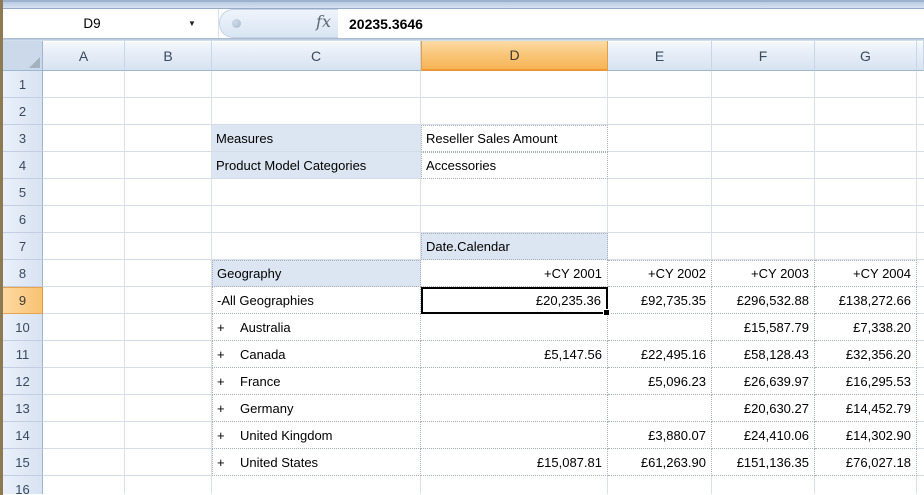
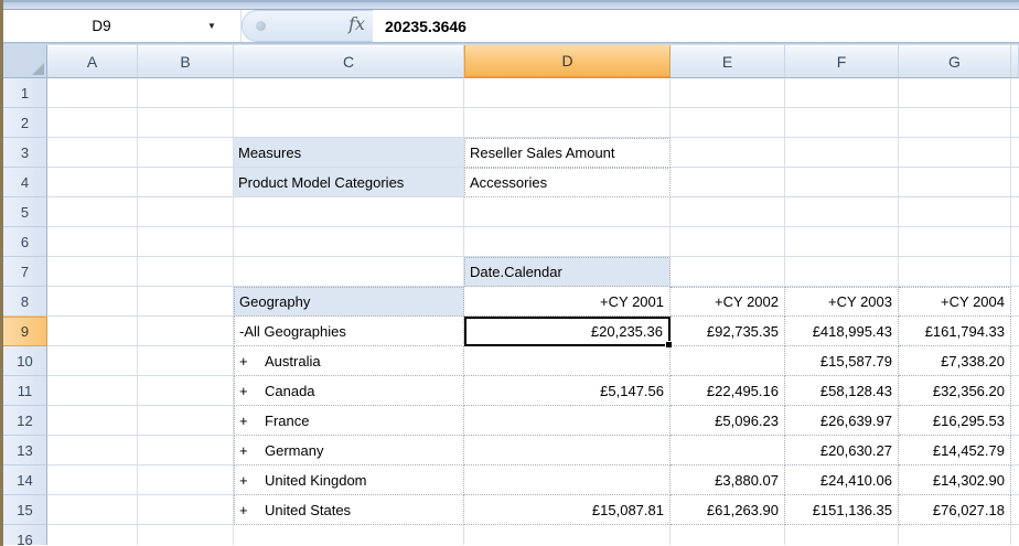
  D9
  ▼
  fx
  20235.3646
  A
  B
  C
  D
  E
  F
  G
  1
  2
  3
  Measures
  Reseller Sales Amount
  4
  Product Model Categories
  Accessories
  5
  6
  7
  Date.Calendar
  8
  Geography
  +CY 2001
  +CY 2002
  +CY 2003
  +CY 2004
  9
  -
  All Geographies
  £20,235.36
  £92,735.35
- £296,532.88
+ £418,995.43
- £138,272.66
+ £161,794.33
  10
  +
  Australia
  £15,587.79
  £7,338.20
  11
  +
  Canada
  £5,147.56
  £22,495.16
  £58,128.43
  £32,356.20
  12
  +
  France
  £5,096.23
  £26,639.97
  £16,295.53
  13
  +
  Germany
  £20,630.27
  £14,452.79
  14
  +
  United Kingdom
  £3,880.07
  £24,410.06
  £14,302.90
  15
  +
  United States
  £15,087.81
  £61,263.90
  £151,136.35
  £76,027.18
  16
